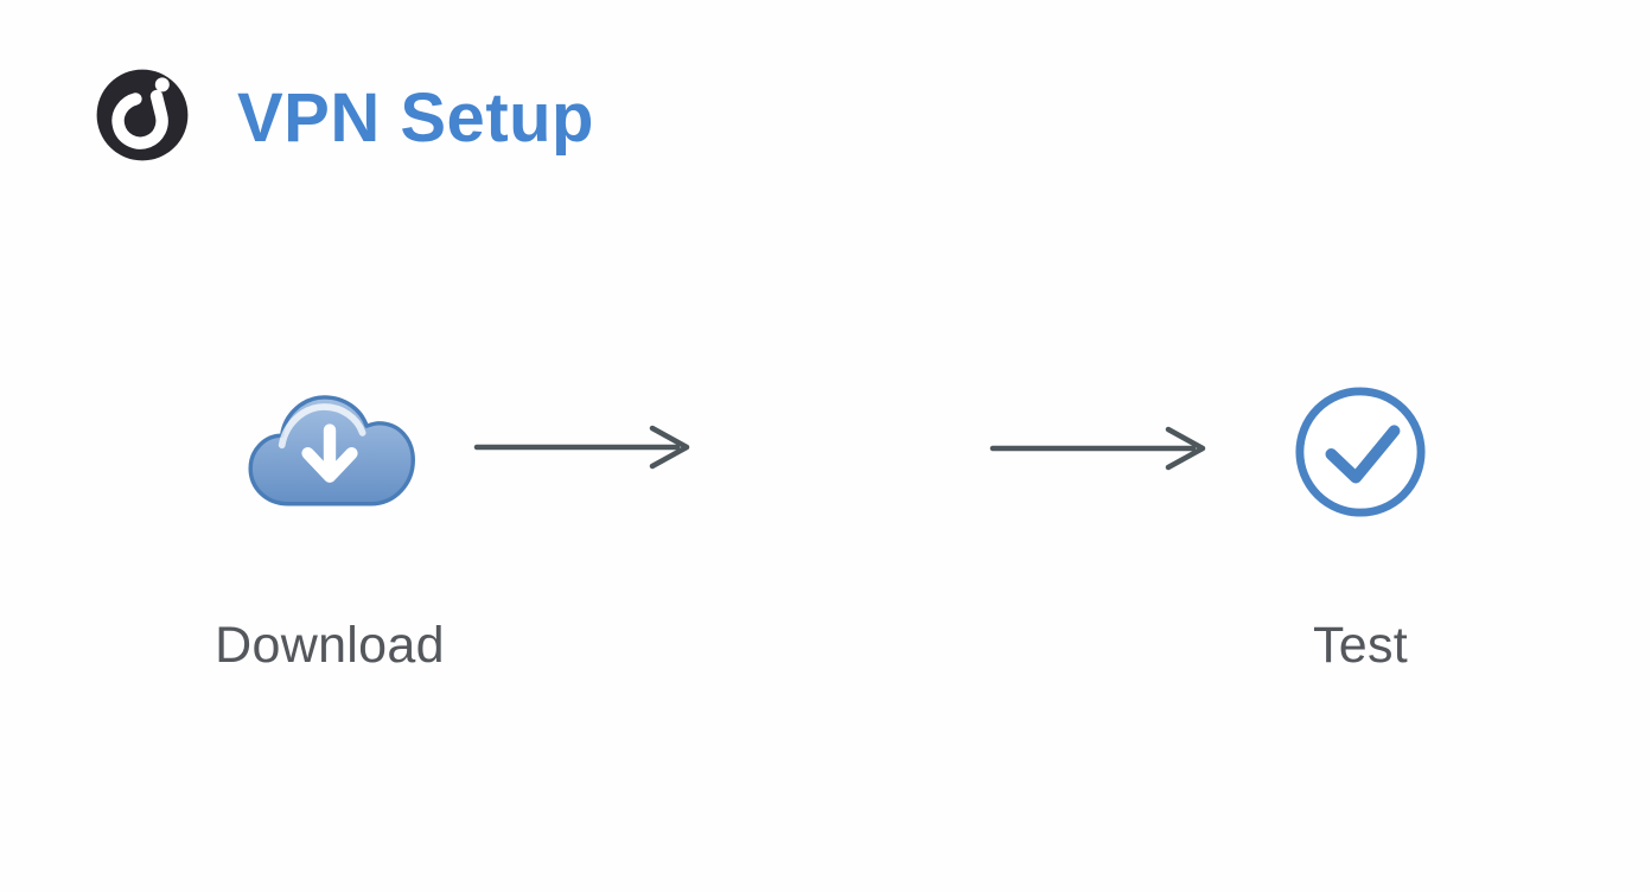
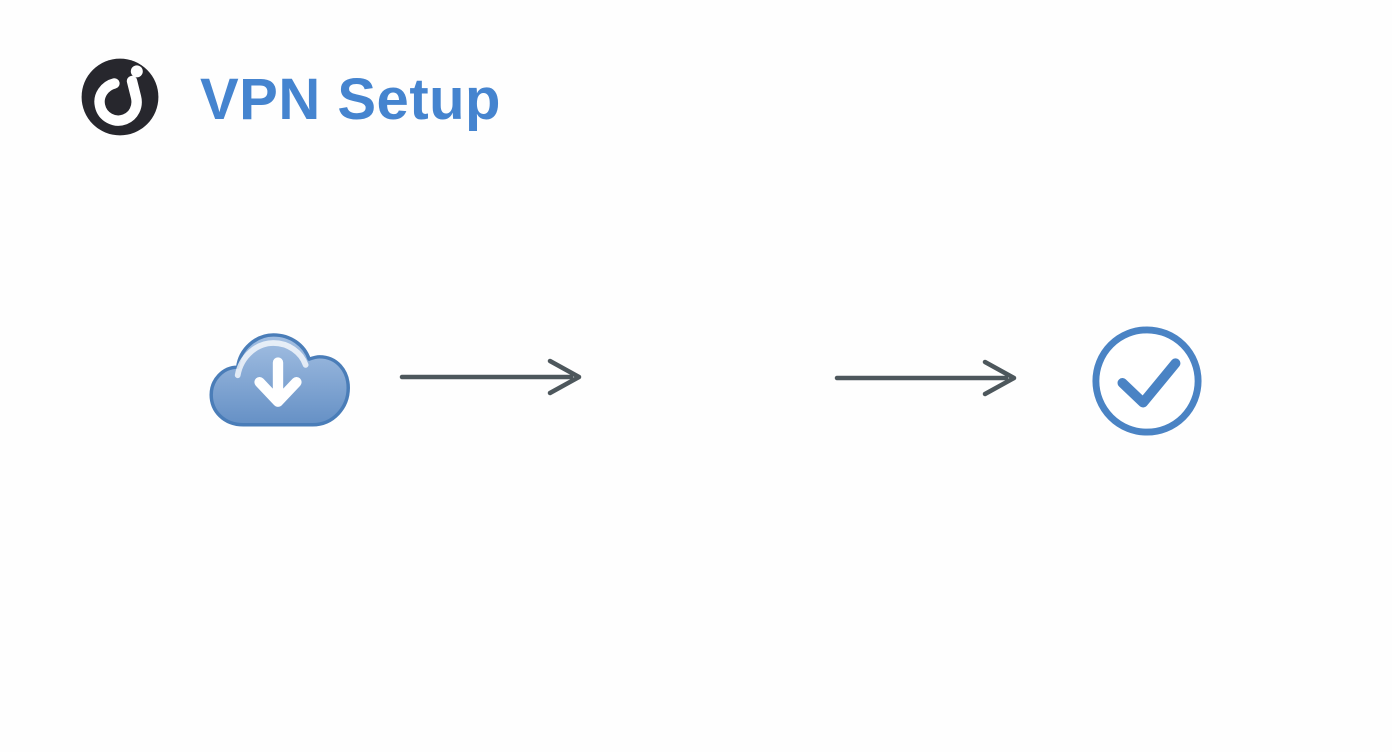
  VPN Setup
- Download
- Test
